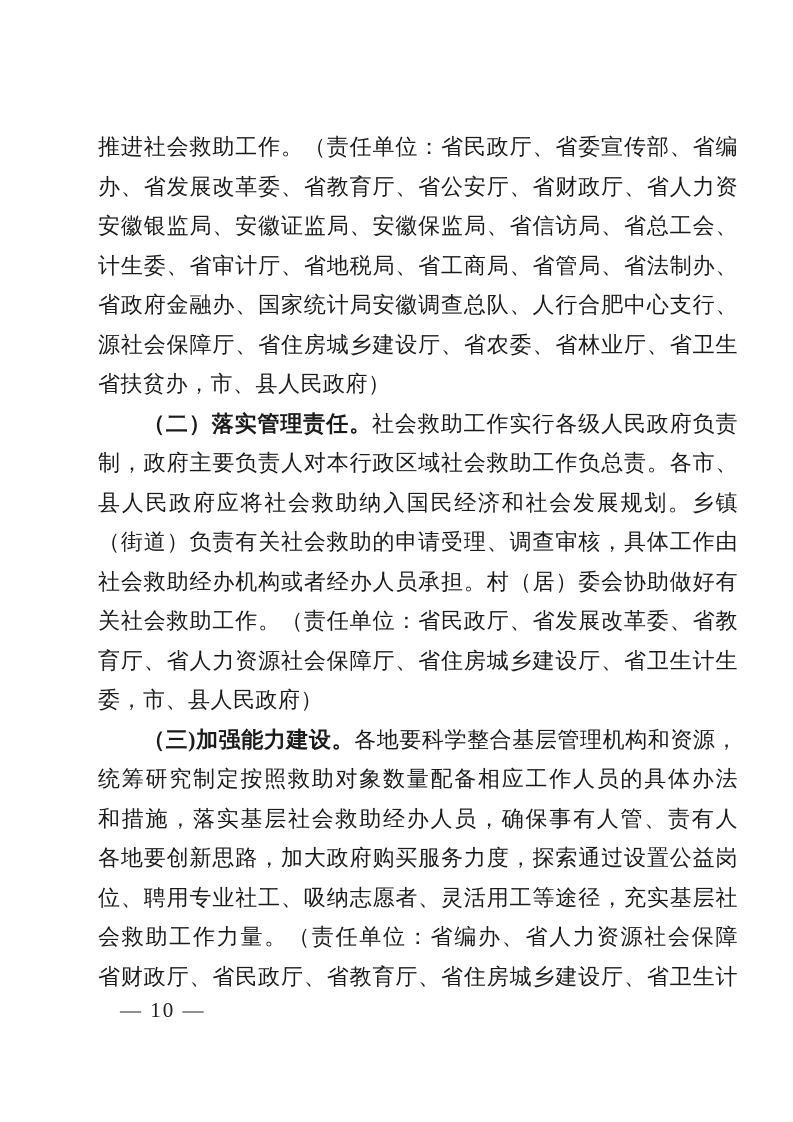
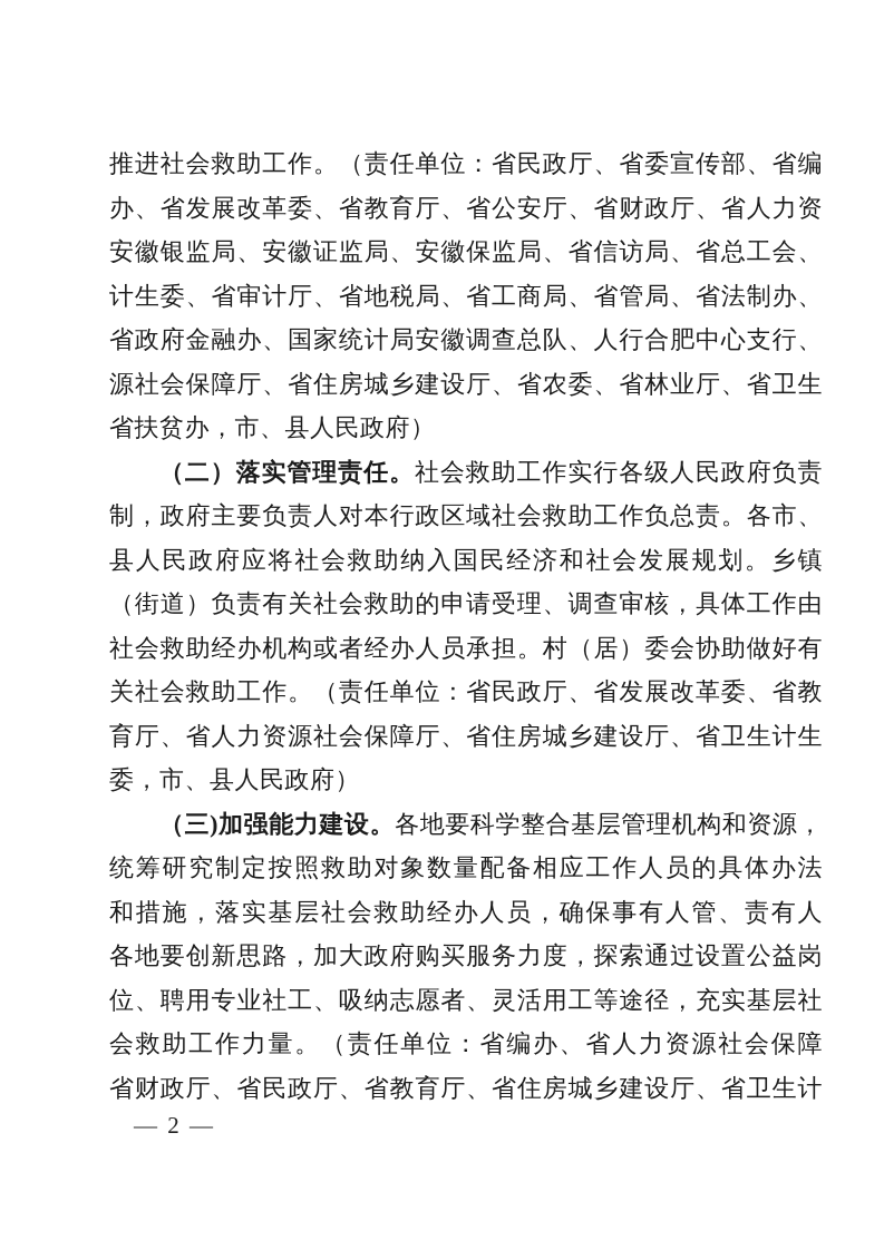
  推进社会救助工作。（责任单位：省民政厅、省委宣传部、省编
  办、省发展改革委、省教育厅、省公安厅、省财政厅、省人力资
  安徽银监局、安徽证监局、安徽保监局、省信访局、省总工会、
  计生委、省审计厅、省地税局、省工商局、省管局、省法制办、
  省政府金融办、国家统计局安徽调查总队、人行合肥中心支行、
  源社会保障厅、省住房城乡建设厅、省农委、省林业厅、省卫生
  省扶贫办，市、县人民政府）
  （二）落实管理责任。社会救助工作实行各级人民政府负责
  制，政府主要负责人对本行政区域社会救助工作负总责。各市、
  县人民政府应将社会救助纳入国民经济和社会发展规划。乡镇
  （街道）负责有关社会救助的申请受理、调查审核，具体工作由
  社会救助经办机构或者经办人员承担。村（居）委会协助做好有
  关社会救助工作。（责任单位：省民政厅、省发展改革委、省教
  育厅、省人力资源社会保障厅、省住房城乡建设厅、省卫生计生
  委，市、县人民政府）
  （三)加强能力建设。各地要科学整合基层管理机构和资源，
  统筹研究制定按照救助对象数量配备相应工作人员的具体办法
  和措施，落实基层社会救助经办人员，确保事有人管、责有人
  各地要创新思路，加大政府购买服务力度，探索通过设置公益岗
  位、聘用专业社工、吸纳志愿者、灵活用工等途径，充实基层社
  会救助工作力量。（责任单位：省编办、省人力资源社会保障
  省财政厅、省民政厅、省教育厅、省住房城乡建设厅、省卫生计
- — 10 —
+ — 2 —
